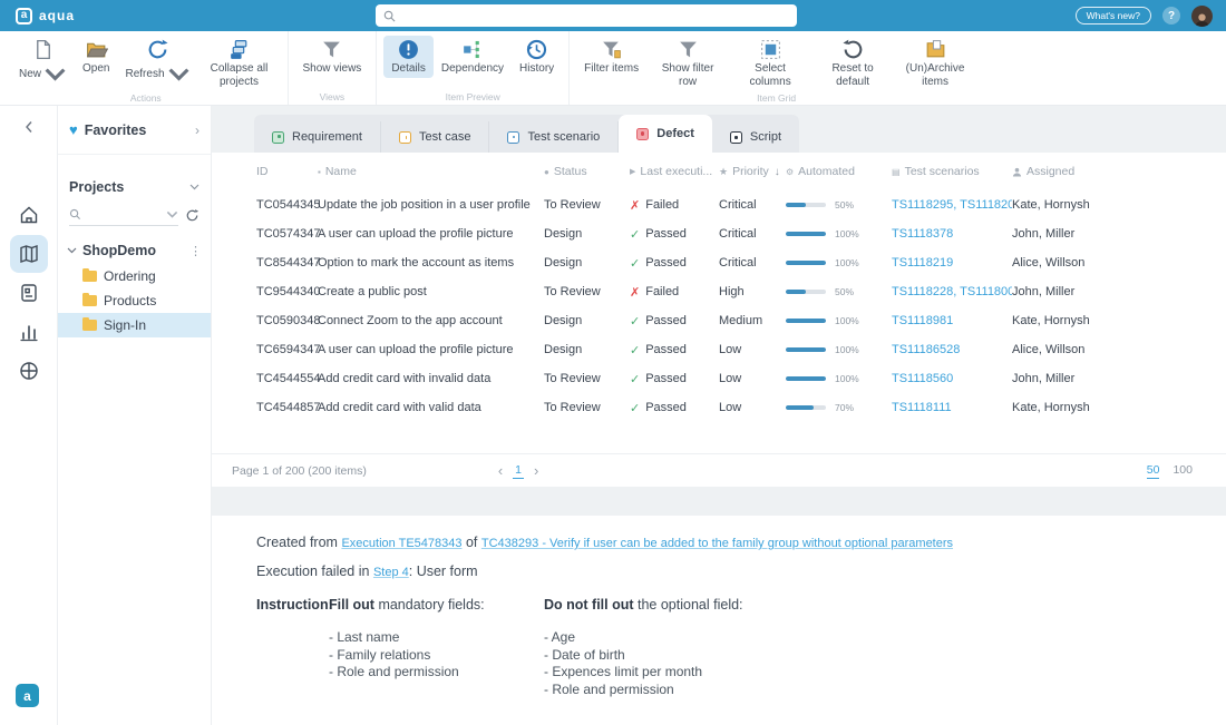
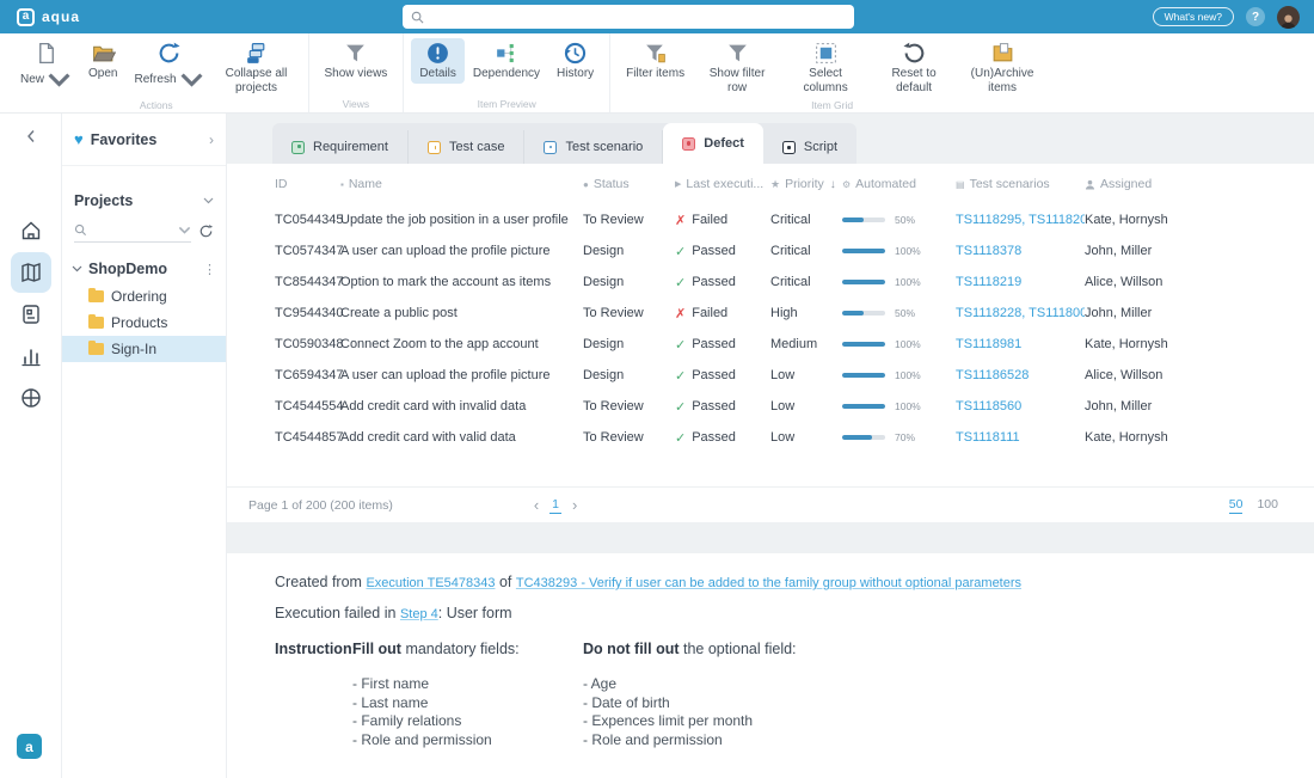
  a
  aqua
  What's new?
  ?
  New
  Open
  Refresh
  Collapse all projects
  Actions
  Show views
  Views
  Details
  Dependency
  History
  Item Preview
  Filter items
  Show filter row
  Select columns
  Reset to default
  (Un)Archive items
  Item Grid
  a
  ♥
  Favorites
  ›
  Projects
  ShopDemo
  ⋮
  Ordering
  Products
  Sign-In
  Requirement
  Test case
  Test scenario
  Defect
  Script
  ID
  ▪
  Name
  ●
  Status
  Last executi...
  ★
  Priority
  ↓
  ⚙
  Automated
  ▤
  Test scenarios
  Assigned
  TC0544345
  Update the job position in a user profile
  To Review
  ✗
  Failed
  Critical
  50%
  TS1118295, TS111820
  Kate, Hornysh
  TC0574347
  A user can upload the profile picture
  Design
  ✓
  Passed
  Critical
  100%
  TS1118378
  John, Miller
  TC8544347
  Option to mark the account as items
  Design
  ✓
  Passed
  Critical
  100%
  TS1118219
  Alice, Willson
  TC9544340
  Create a public post
  To Review
  ✗
  Failed
  High
  50%
  TS1118228, TS111800
  John, Miller
  TC0590348
  Connect Zoom to the app account
  Design
  ✓
  Passed
  Medium
  100%
  TS1118981
  Kate, Hornysh
  TC6594347
  A user can upload the profile picture
  Design
  ✓
  Passed
  Low
  100%
  TS11186528
  Alice, Willson
  TC4544554
  Add credit card with invalid data
  To Review
  ✓
  Passed
  Low
  100%
  TS1118560
  John, Miller
  TC4544857
  Add credit card with valid data
  To Review
  ✓
  Passed
  Low
  70%
  TS1118111
  Kate, Hornysh
  Page 1 of 200 (200 items)
  ‹
  1
  ›
  50
  100
  Created from Execution TE5478343 of TC438293 - Verify if user can be added to the family group without optional parameters
  Execution failed in Step 4: User form
  Instruction
  Fill out mandatory fields:
+ - First name
  - Last name
  - Family relations
  - Role and permission
  Do not fill out the optional field:
  - Age
  - Date of birth
  - Expences limit per month
  - Role and permission
